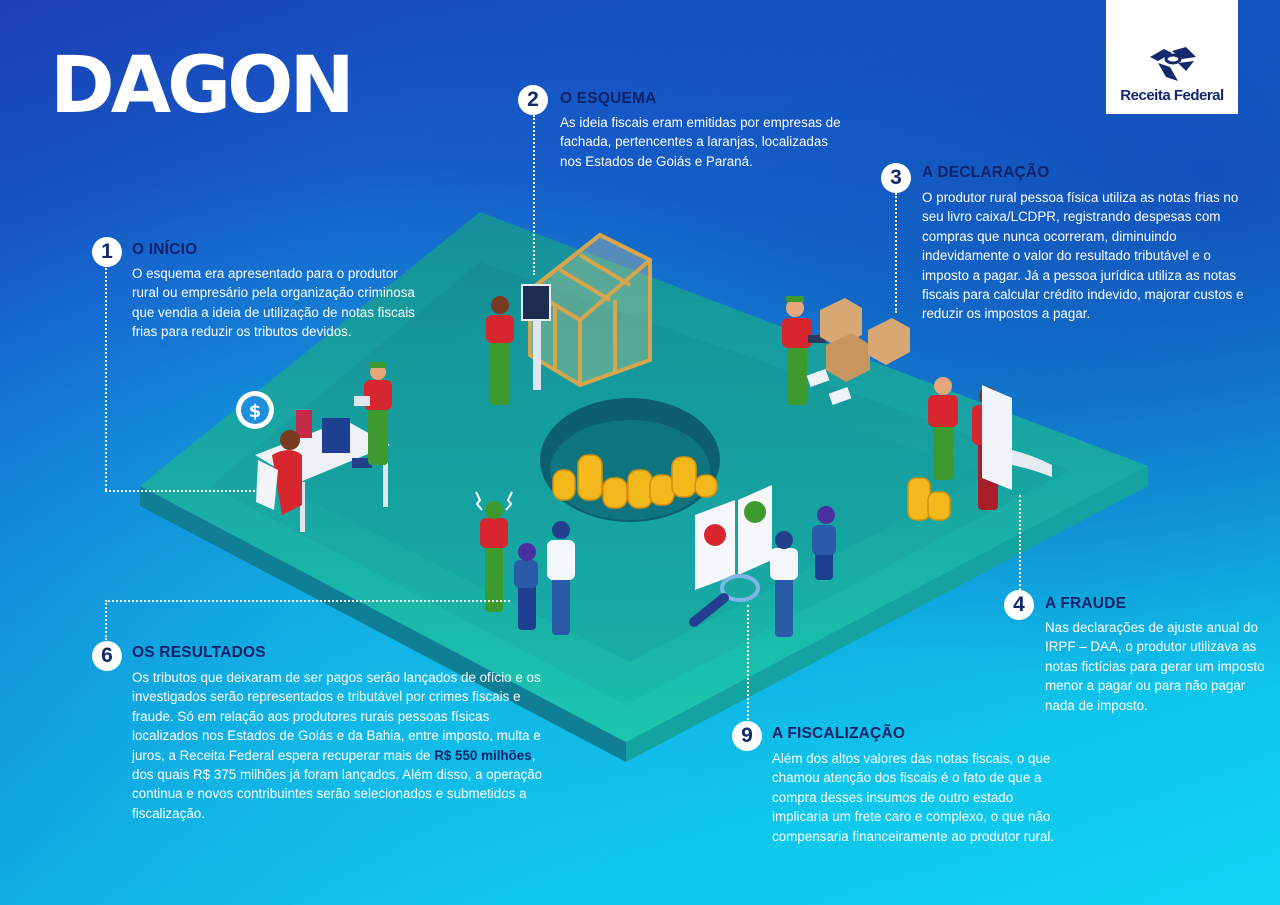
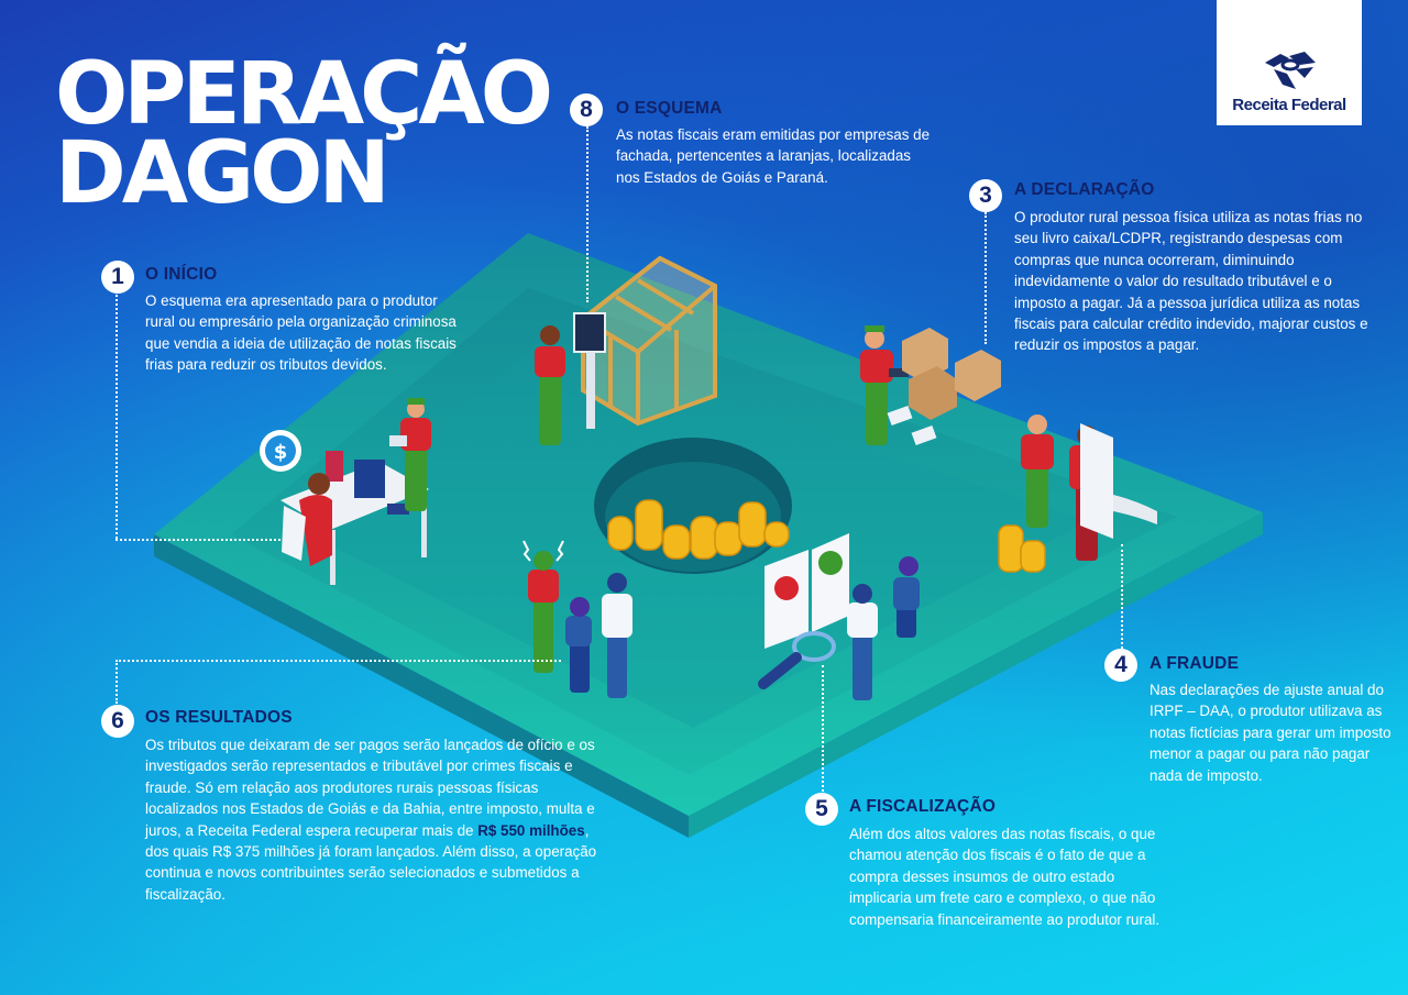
  $
+ OPERAÇÃO
  DAGON
  Receita Federal
  1
  O INÍCIO
  O esquema era apresentado para o produtor rural ou empresário pela organização criminosa que vendia a ideia de utilização de notas fiscais frias para reduzir os tributos devidos.
- 2
+ 8
  O ESQUEMA
- As ideia fiscais eram emitidas por empresas de fachada, pertencentes a laranjas, localizadas nos Estados de Goiás e Paraná.
+ As notas fiscais eram emitidas por empresas de fachada, pertencentes a laranjas, localizadas nos Estados de Goiás e Paraná.
  3
  A DECLARAÇÃO
  O produtor rural pessoa física utiliza as notas frias no seu livro caixa/LCDPR, registrando despesas com compras que nunca ocorreram, diminuindo indevidamente o valor do resultado tributável e o imposto a pagar. Já a pessoa jurídica utiliza as notas fiscais para calcular crédito indevido, majorar custos e reduzir os impostos a pagar.
  4
  A FRAUDE
  Nas declarações de ajuste anual do IRPF – DAA, o produtor utilizava as notas fictícias para gerar um imposto menor a pagar ou para não pagar nada de imposto.
- 9
+ 5
  A FISCALIZAÇÃO
  Além dos altos valores das notas fiscais, o que chamou atenção dos fiscais é o fato de que a compra desses insumos de outro estado implicaria um frete caro e complexo, o que não compensaria financeiramente ao produtor rural.
  6
  OS RESULTADOS
  Os tributos que deixaram de ser pagos serão lançados de ofício e os investigados serão representados e tributável por crimes fiscais e fraude. Só em relação aos produtores rurais pessoas físicas localizados nos Estados de Goiás e da Bahia, entre imposto, multa e juros, a Receita Federal espera recuperar mais de R$ 550 milhões, dos quais R$ 375 milhões já foram lançados. Além disso, a operação continua e novos contribuintes serão selecionados e submetidos a fiscalização.
